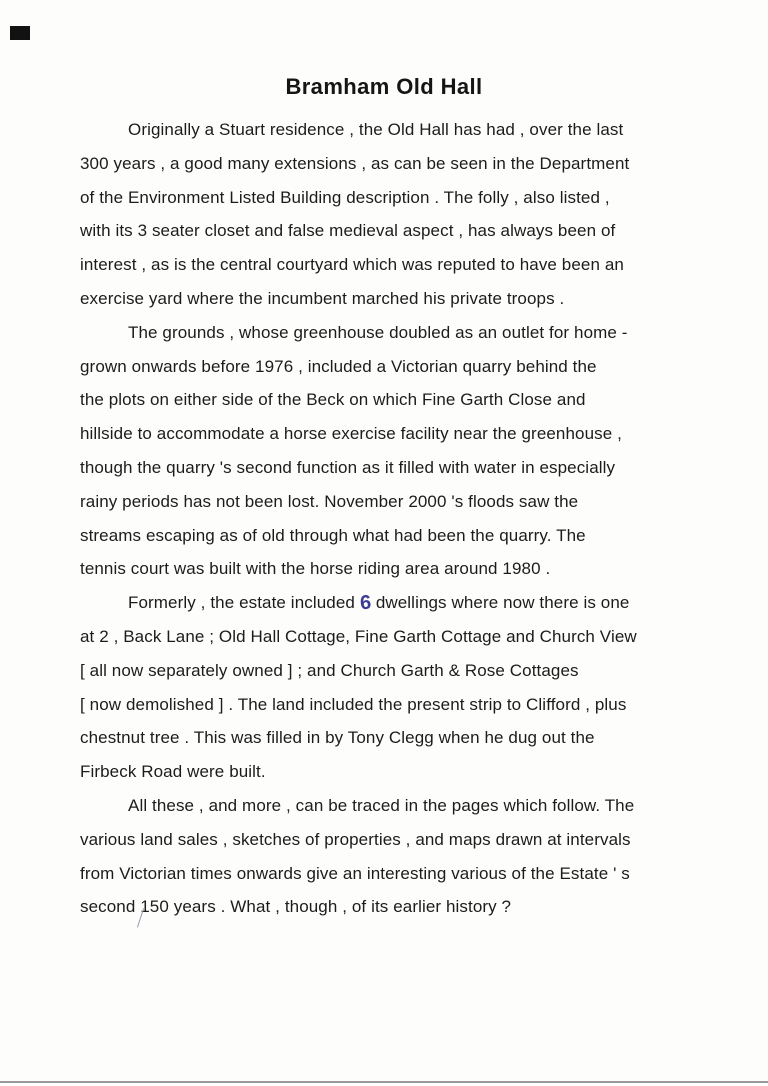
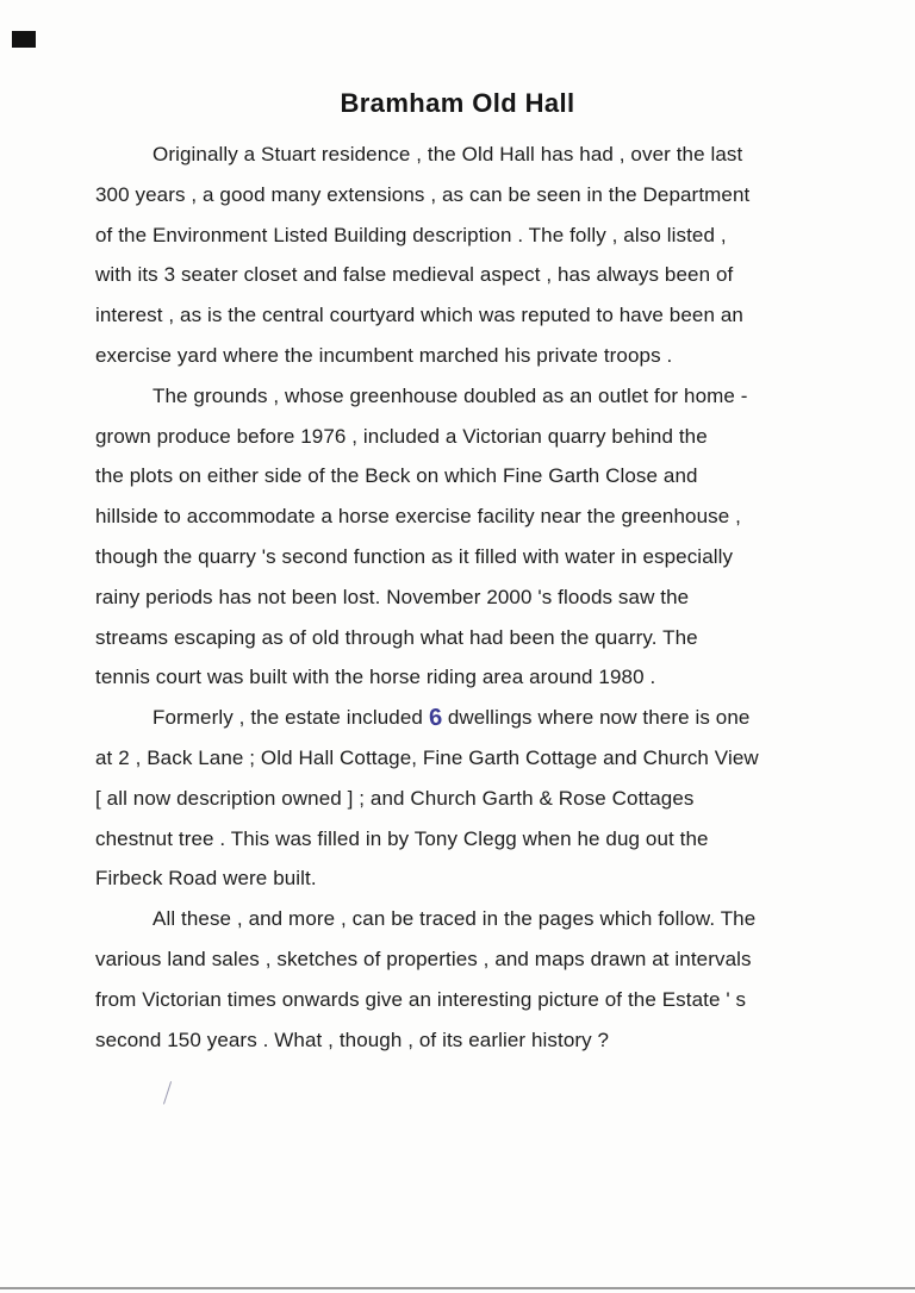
  Bramham Old Hall
  Originally a Stuart residence , the Old Hall has had , over the last
  300 years , a good many extensions , as can be seen in the Department
  of the Environment Listed Building description . The folly , also listed ,
  with its 3 seater closet and false medieval aspect , has always been of
  interest , as is the central courtyard which was reputed to have been an
  exercise yard where the incumbent marched his private troops .
  The grounds , whose greenhouse doubled as an outlet for home -
- grown onwards before 1976 , included a Victorian quarry behind the
+ grown produce before 1976 , included a Victorian quarry behind the
  the plots on either side of the Beck on which Fine Garth Close and
  hillside to accommodate a horse exercise facility near the greenhouse ,
  though the quarry 's second function as it filled with water in especially
  rainy periods has not been lost. November 2000 's floods saw the
  streams escaping as of old through what had been the quarry. The
  tennis court was built with the horse riding area around 1980 .
  at 2 , Back Lane ; Old Hall Cottage, Fine Garth Cottage and Church View
- [ all now separately owned ] ; and Church Garth & Rose Cottages
+ [ all now description owned ] ; and Church Garth & Rose Cottages
- [ now demolished ] . The land included the present strip to Clifford , plus
  chestnut tree . This was filled in by Tony Clegg when he dug out the
  Firbeck Road were built.
  All these , and more , can be traced in the pages which follow. The
  various land sales , sketches of properties , and maps drawn at intervals
- from Victorian times onwards give an interesting various of the Estate ' s
+ from Victorian times onwards give an interesting picture of the Estate ' s
  second 150 years . What , though , of its earlier history ?
